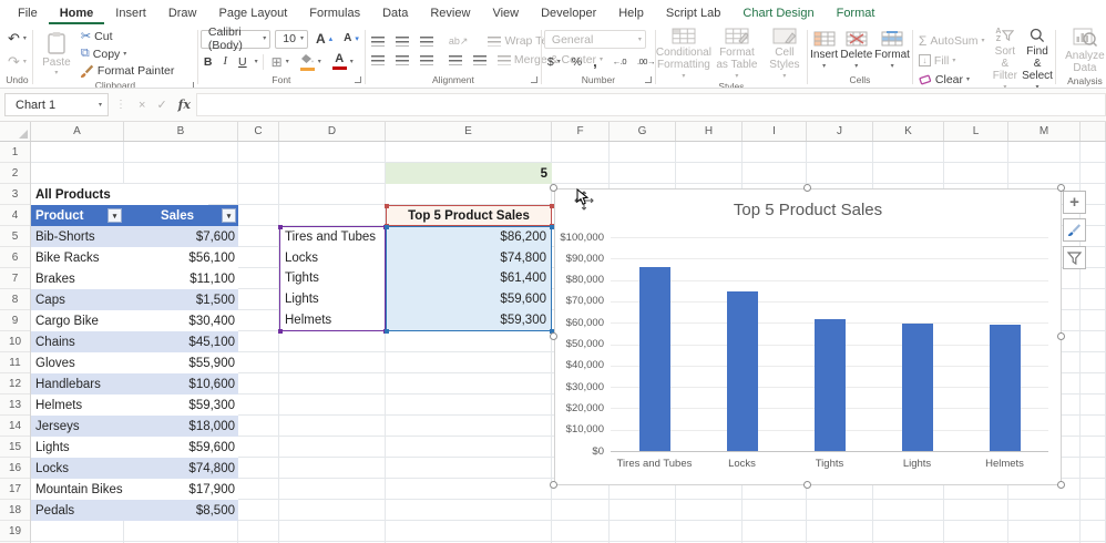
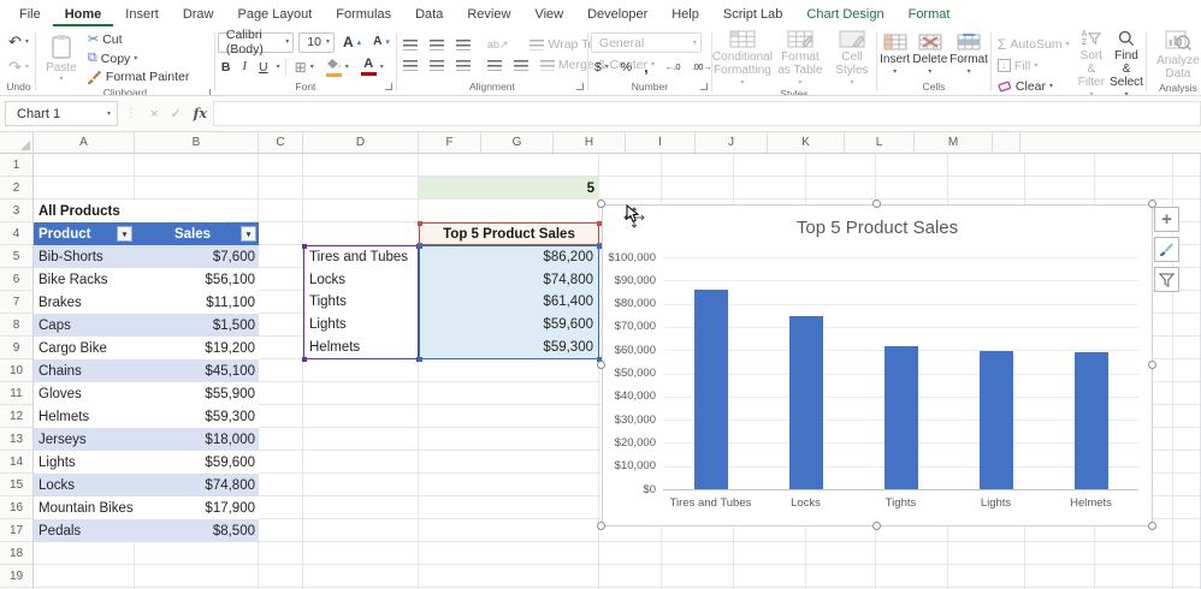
  File
  Home
  Insert
  Draw
  Page Layout
  Formulas
  Data
  Review
  View
  Developer
  Help
  Script Lab
  Chart Design
  Format
  ↶
  ↷
  Undo
  Paste
  ✂
  Cut
  ⧉
  Copy
  Format Painter
  Clipboard
  Calibri (Body)
  10
  A
  A
  B
  I
  U
  ⊞
  A
  Font
  ab↗
  Merge & Center
  Alignment
  General
  $
  %
  ,
  ←.0
  .00→
  Number
  Conditional Formatting
  Format as Table
  Cell Styles
  Styles
  Insert
  Delete
  Format
  Cells
  Σ
  AutoSum
  ↓
  Fill
  Clear
  Sort & Filter
  Find & Select
  Analyze Data
  Analysis
  Chart 1
  ⋮
  ×
  ✓
  fx
  A
  B
  C
  D
- E
  F
  G
  H
  I
  J
  K
  L
  M
  1
  2
  3
  4
  5
  6
  7
  8
  9
  10
  11
  12
  13
  14
  15
  16
  17
  18
  19
  All Products
  Product
  Sales
  Bib-Shorts
  $7,600
  Bike Racks
  $56,100
  Brakes
  $11,100
  Caps
  $1,500
  Cargo Bike
- $30,400
+ $19,200
  Chains
  $45,100
  Gloves
  $55,900
- Handlebars
- $10,600
  Helmets
  $59,300
  Jerseys
  $18,000
  Lights
  $59,600
  Locks
  $74,800
  Mountain Bikes
  $17,900
  Pedals
  $8,500
  5
  Top 5 Product Sales
  Tires and Tubes
  Locks
  Tights
  Lights
  Helmets
  $86,200
  $74,800
  $61,400
  $59,600
  $59,300
  Top 5 Product Sales
  $100,000
  $90,000
  $80,000
  $70,000
  $60,000
  $50,000
  $40,000
  $30,000
  $20,000
  $10,000
  $0
  Tires and Tubes
  Locks
  Tights
  Lights
  Helmets
  +
